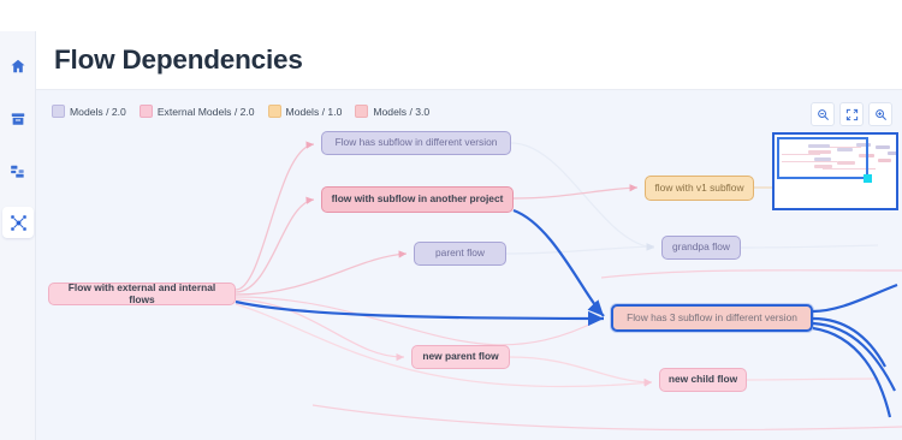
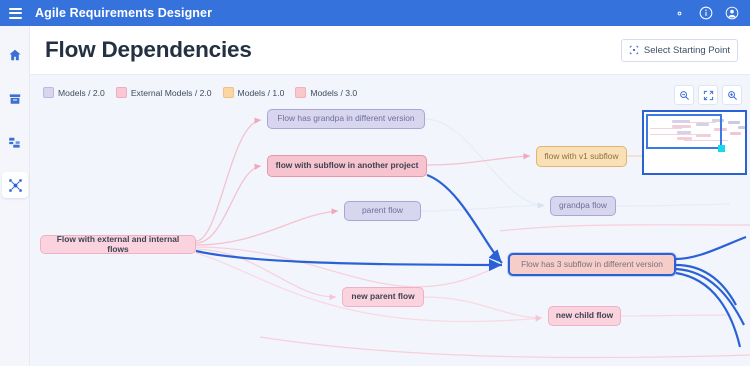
+ Agile Requirements Designer
  Flow Dependencies
+ Select Starting Point
  Models / 2.0
  External Models / 2.0
  Models / 1.0
  Models / 3.0
  Flow with external and internal flows
- Flow has subflow in different version
+ Flow has grandpa in different version
  flow with subflow in another project
  parent flow
  new parent flow
  flow with v1 subflow
  grandpa flow
  Flow has 3 subflow in different version
  new child flow
